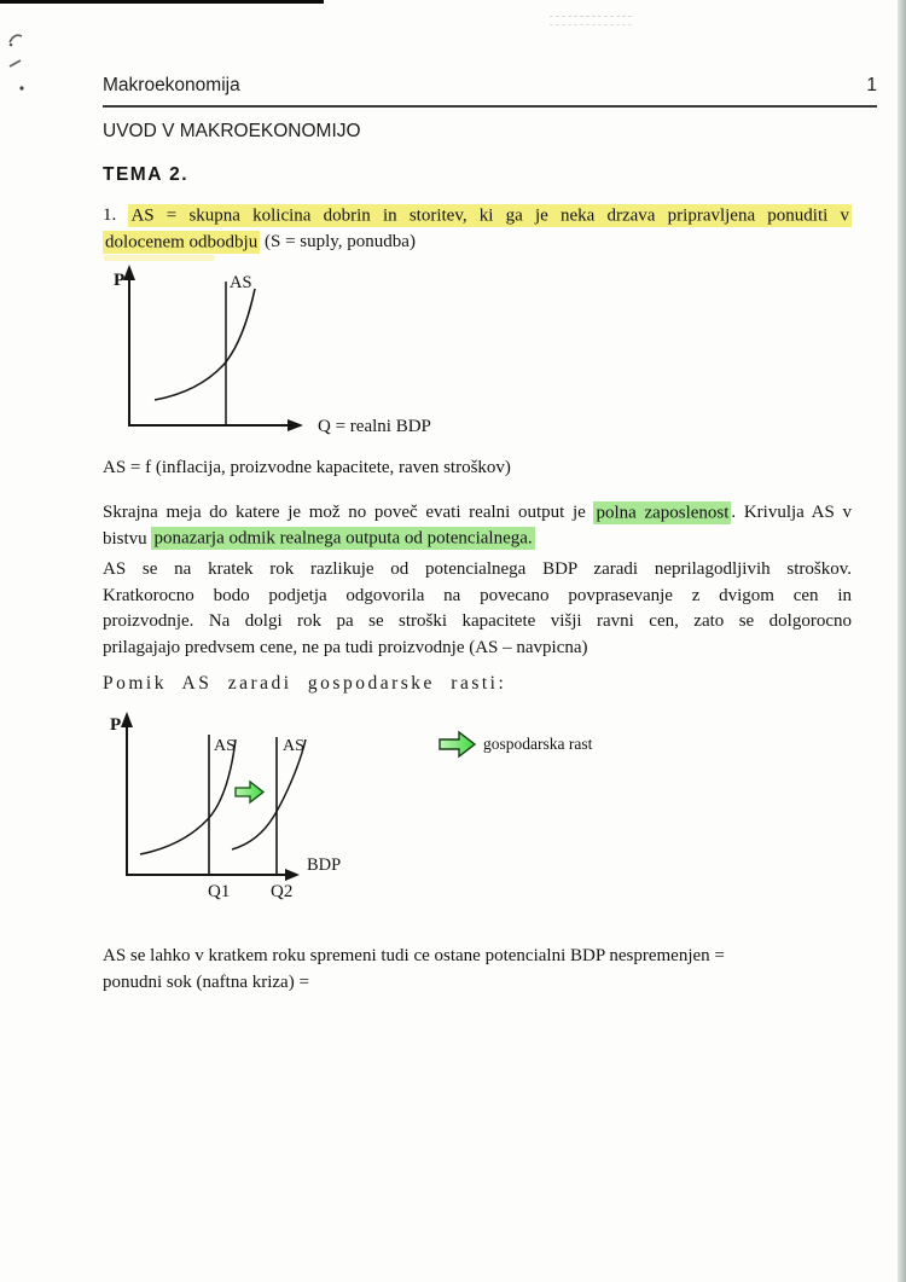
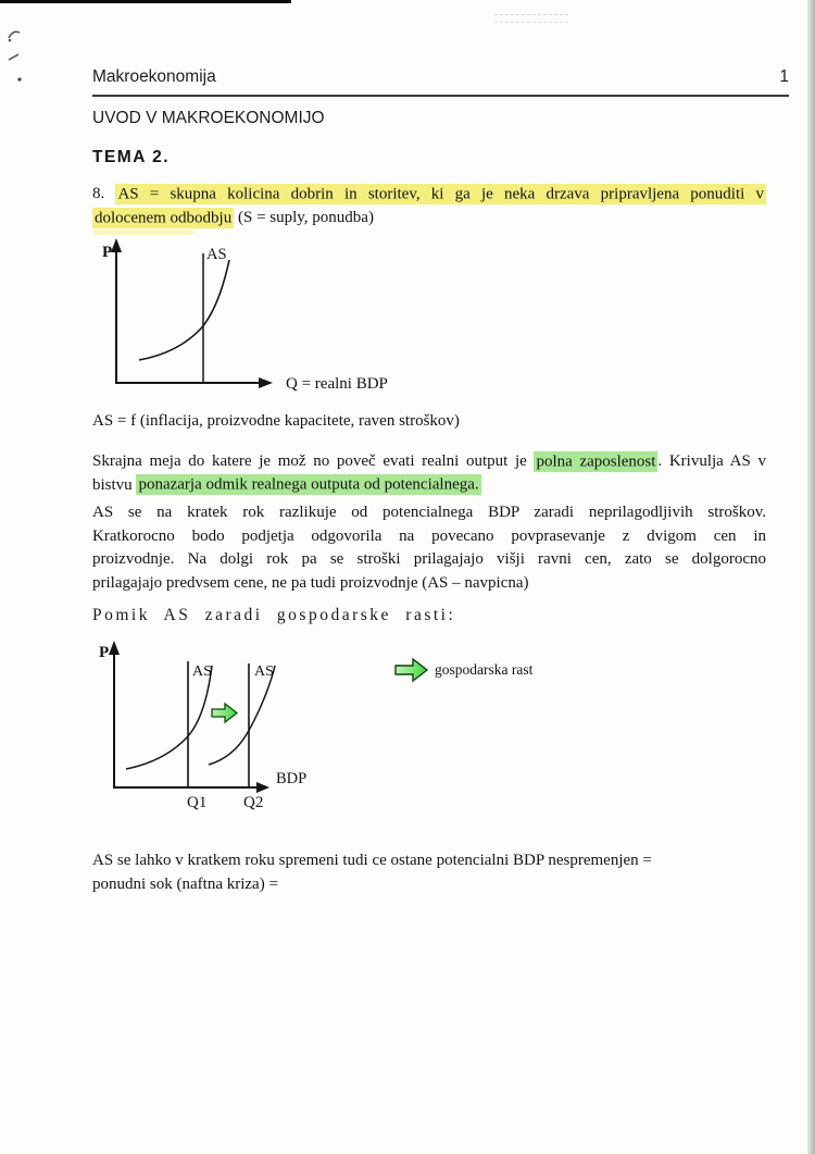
  Makroekonomija
  1
  UVOD V MAKROEKONOMIJO
  TEMA 2.
- 1. AS = skupna kolicina dobrin in storitev, ki ga je neka drzava pripravljena ponuditi v
+ 8. AS = skupna kolicina dobrin in storitev, ki ga je neka drzava pripravljena ponuditi v
  dolocenem odbodbju (S = suply, ponudba)
  P
  AS
  Q = realni BDP
  AS = f (inflacija, proizvodne kapacitete, raven stroškov)
  Skrajna meja do katere je mož no poveč evati realni output je polna zaposlenost . Krivulja AS v
  bistvu ponazarja odmik realnega outputa od potencialnega.
  AS se na kratek rok razlikuje od potencialnega BDP zaradi neprilagodljivih stroškov.
  Kratkorocno bodo podjetja odgovorila na povecano povprasevanje z dvigom cen in
- proizvodnje. Na dolgi rok pa se stroški kapacitete višji ravni cen, zato se dolgorocno
+ proizvodnje. Na dolgi rok pa se stroški prilagajajo višji ravni cen, zato se dolgorocno
  prilagajajo predvsem cene, ne pa tudi proizvodnje (AS – navpicna)
  Pomik AS zaradi gospodarske rasti:
  P
  AS
  AS
  BDP
  Q1
  Q2
  gospodarska rast
  AS se lahko v kratkem roku spremeni tudi ce ostane potencialni BDP nespremenjen =
  ponudni sok (naftna kriza) =
